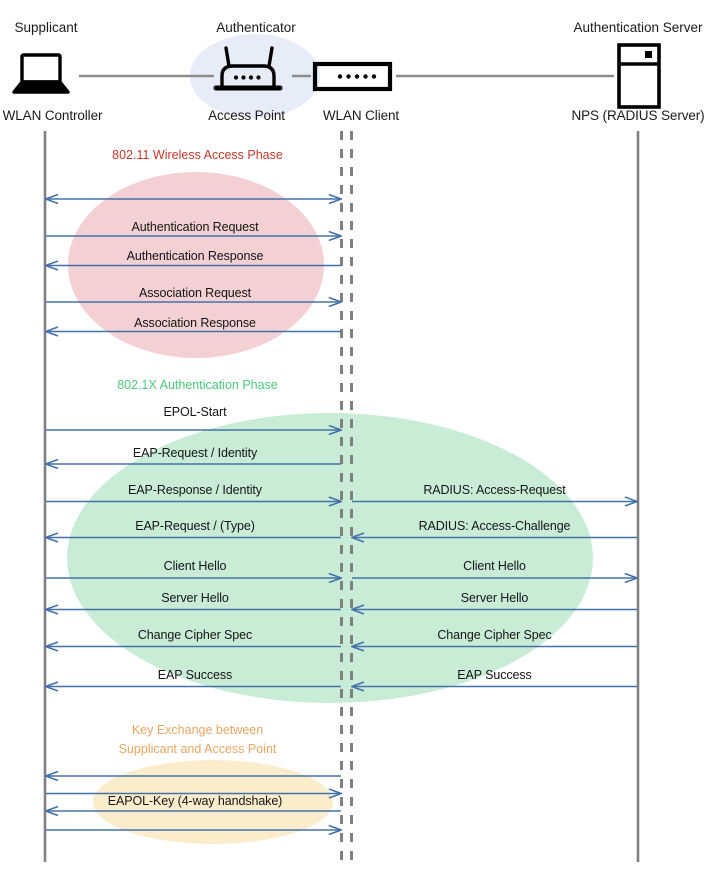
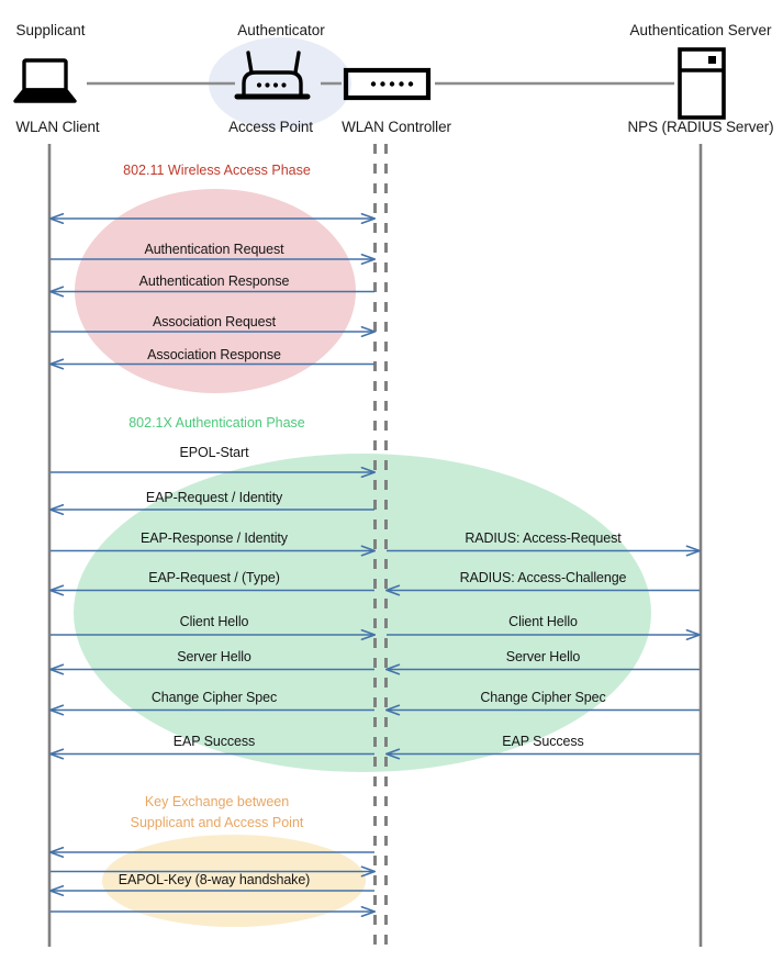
  Supplicant
  Authenticator
  Authentication Server
- WLAN Controller
+ WLAN Client
  Access Point
- WLAN Client
+ WLAN Controller
  NPS (RADIUS Server)
  802.11 Wireless Access Phase
  802.1X Authentication Phase
  Key Exchange between
  Supplicant and Access Point
  Authentication Request
  Authentication Response
  Association Request
  Association Response
  EPOL-Start
  EAP-Request / Identity
  EAP-Response / Identity
  EAP-Request / (Type)
  Client Hello
  Server Hello
  Change Cipher Spec
  EAP Success
  RADIUS: Access-Request
  RADIUS: Access-Challenge
  Client Hello
  Server Hello
  Change Cipher Spec
  EAP Success
- EAPOL-Key (4-way handshake)
+ EAPOL-Key (8-way handshake)
